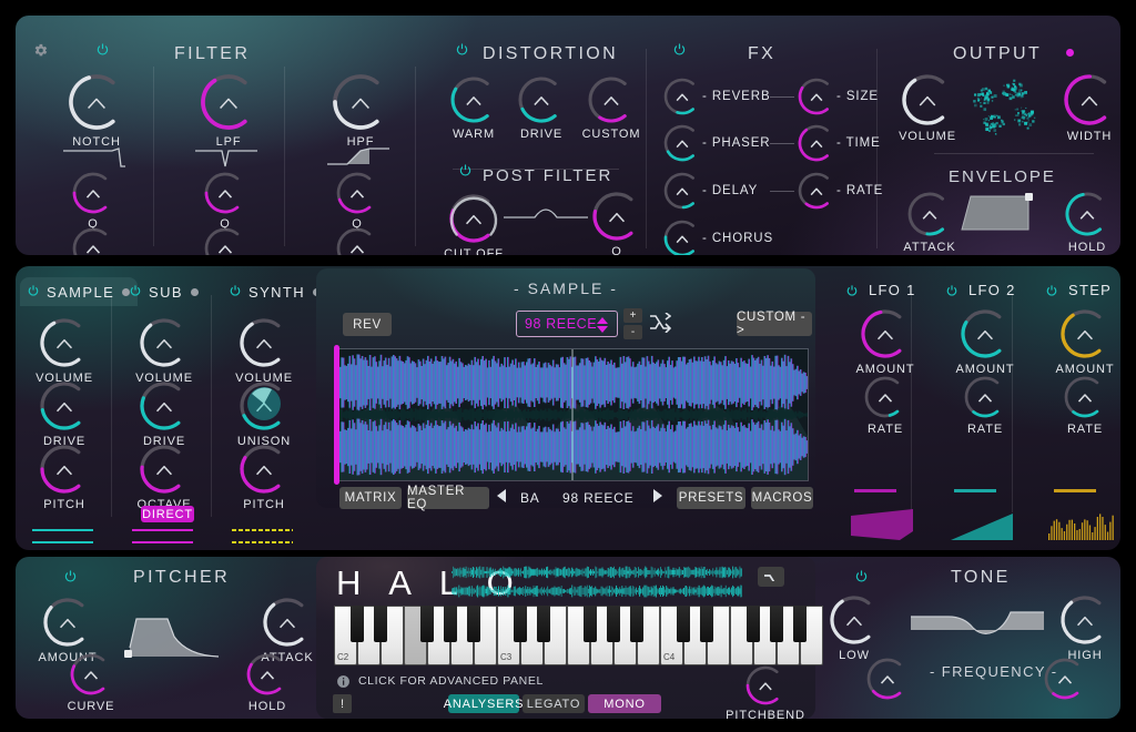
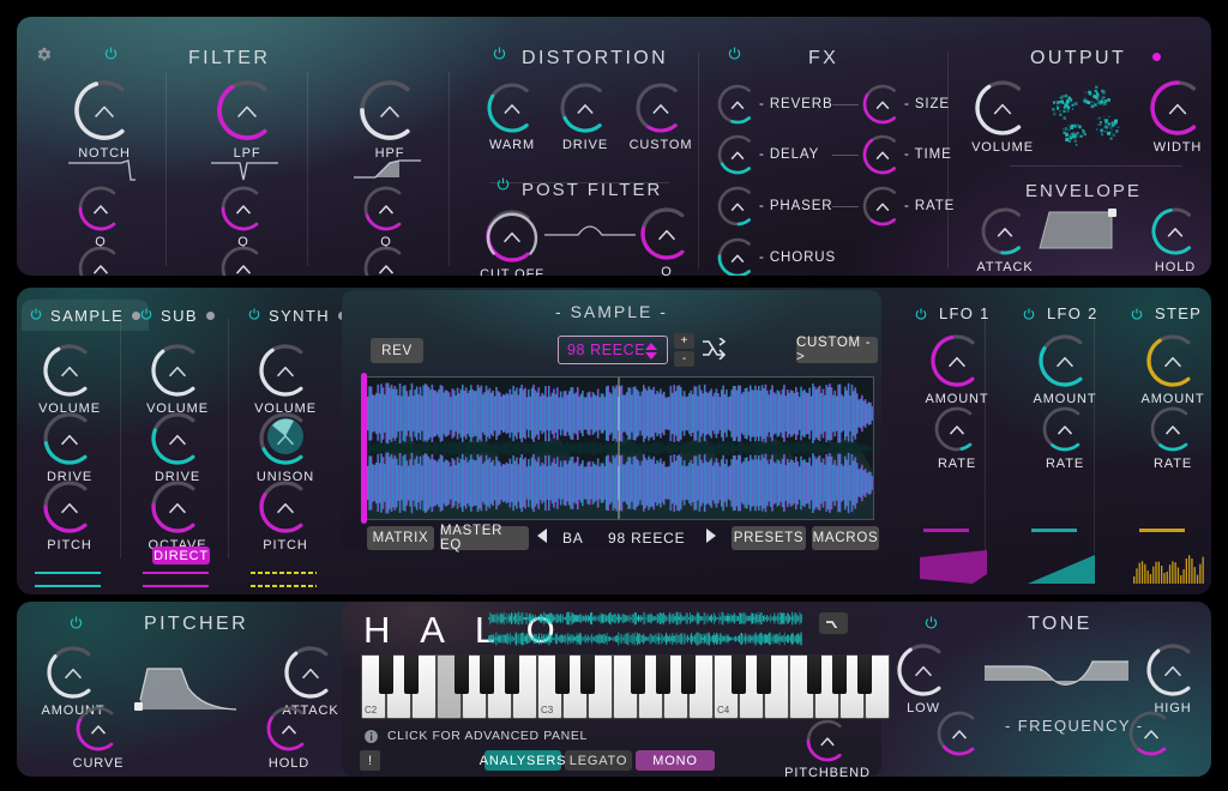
  FILTER
  NOTCH
  Q
  LPF
  Q
  HPF
  Q
  DISTORTION
  WARM
  DRIVE
  CUSTOM
  POST FILTER
  CUT OFF
  Q
  FX
  - REVERB
  - SIZE
- - PHASER
+ - DELAY
  - TIME
- - DELAY
+ - PHASER
  - RATE
  - CHORUS
  OUTPUT
  VOLUME
  WIDTH
  ENVELOPE
  ATTACK
  HOLD
  SAMPLE
  SUB
  SYNTH
  VOLUME
  DRIVE
  PITCH
  VOLUME
  DRIVE
  OCTAVE
  DIRECT
  VOLUME
  UNISON
  PITCH
  - SAMPLE -
  REV
  98 REECE
  +
  -
  CUSTOM ->
  MATRIX
  MASTER EQ
  BA
  98 REECE
  PRESETS
  MACROS
  LFO 1
  AMOUNT
  RATE
  LFO 2
  AMOUNT
  RATE
  STEP
  AMOUNT
  RATE
  PITCHER
  AMOUT
  CURVE
  ATACK
  HOLD
  H A L O
  C2
  C3
  C4
  CLICK FOR ADVANCED PANEL
  !
  ANALYSERS
  LEGATO
  MONO
  PITCHBEND
  TONE
  LOW
  HIGH
  - FREQUENCY -
